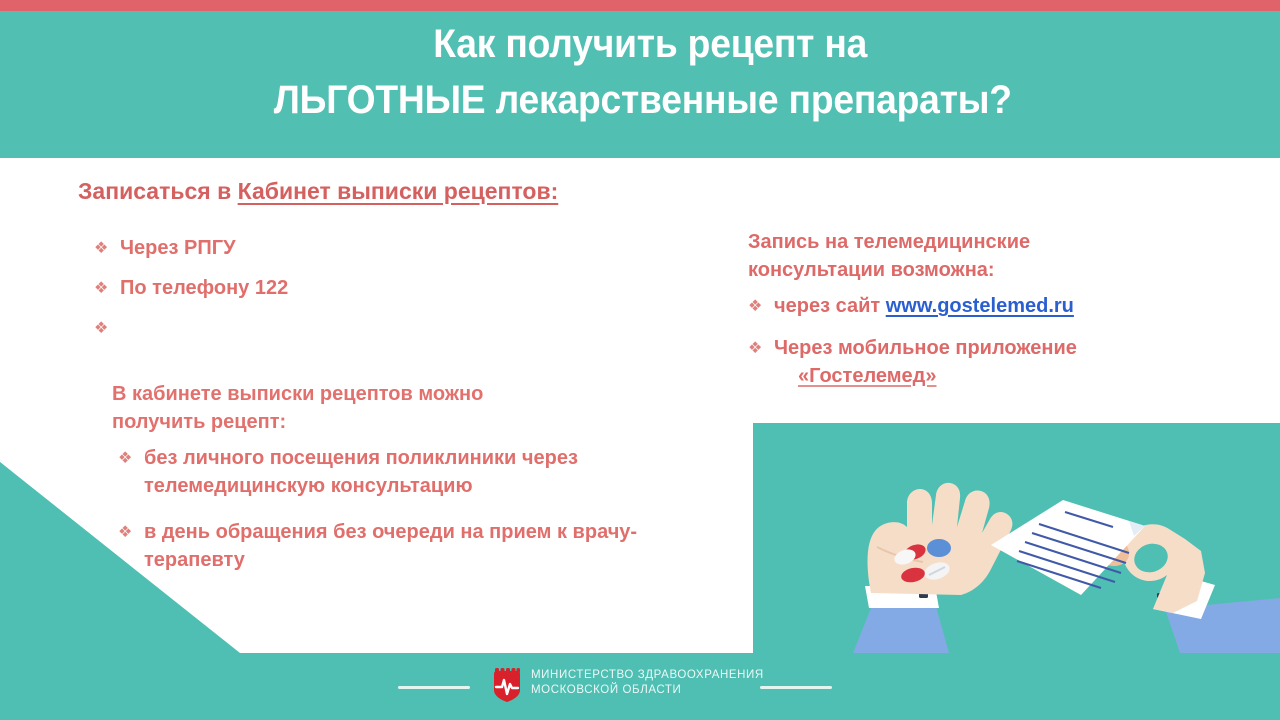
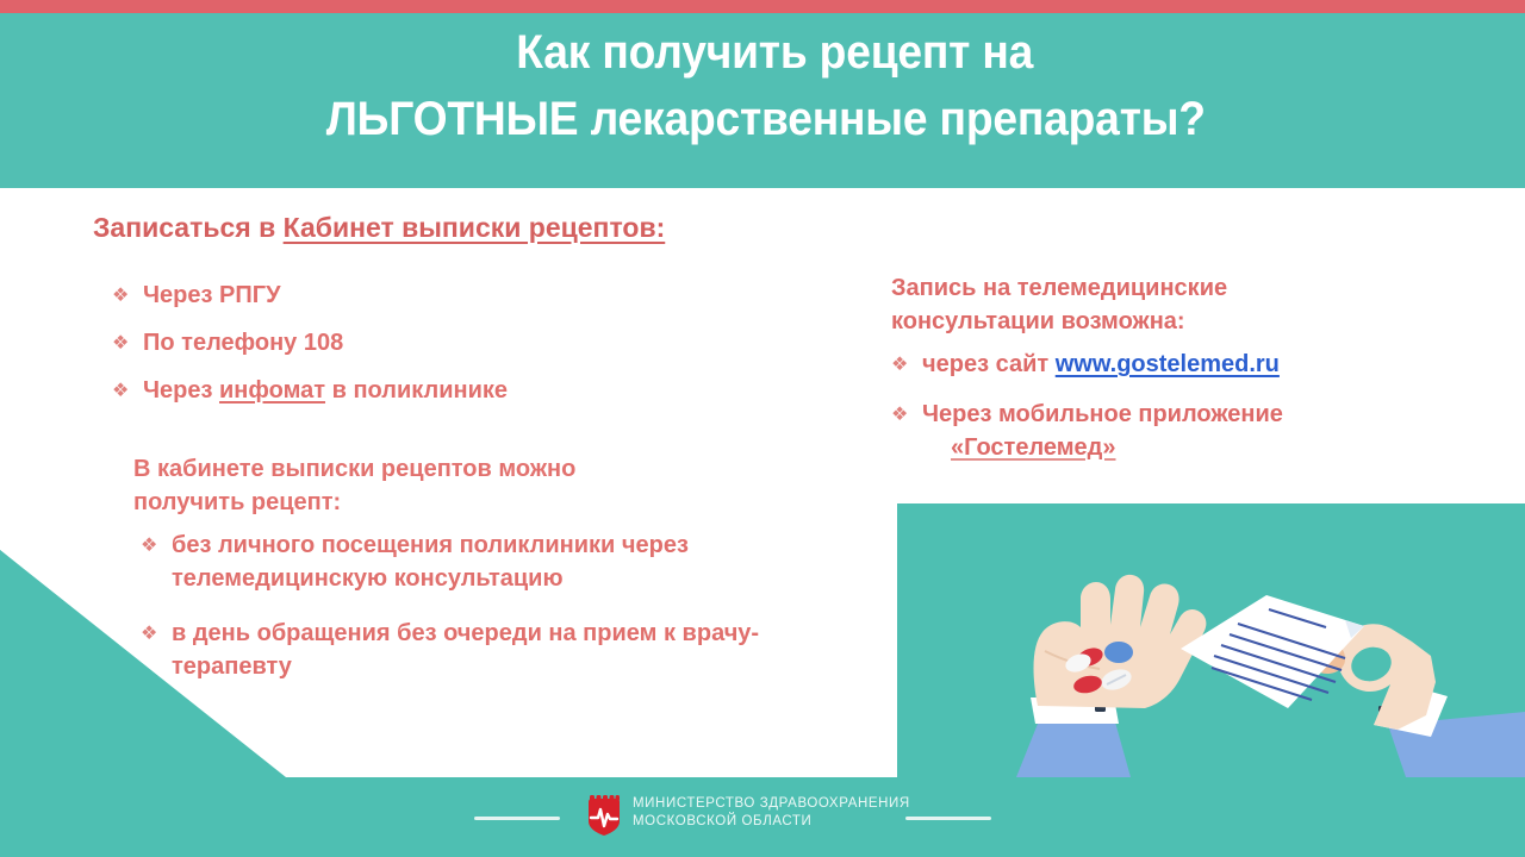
  Как получить рецепт на
  ЛЬГОТНЫЕ лекарственные препараты?
  Записаться в Кабинет выписки рецептов:
  ❖
  Через РПГУ
  ❖
- По телефону 122
+ По телефону 108
  ❖
+ Через инфомат в поликлинике
  В кабинете выписки рецептов можно
  получить рецепт:
  ❖
  без личного посещения поликлиники через телемедицинскую консультацию
  ❖
  в день обращения без очереди на прием к врачу-терапевту
  Запись на телемедицинские
  консультации возможна:
  ❖
  через сайт www.gostelemed.ru
  ❖
  Через мобильное приложение
  «Гостелемед»
  МИНИСТЕРСТВО ЗДРАВООХРАНЕНИЯ
  МОСКОВСКОЙ ОБЛАСТИ
